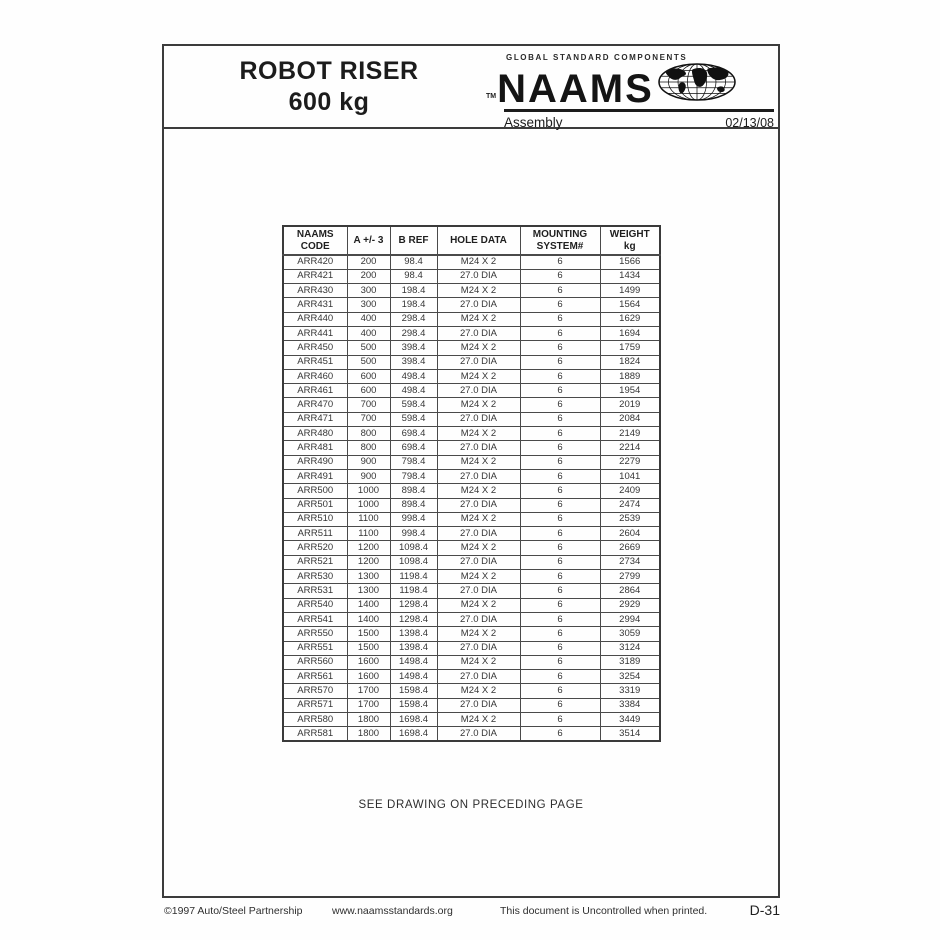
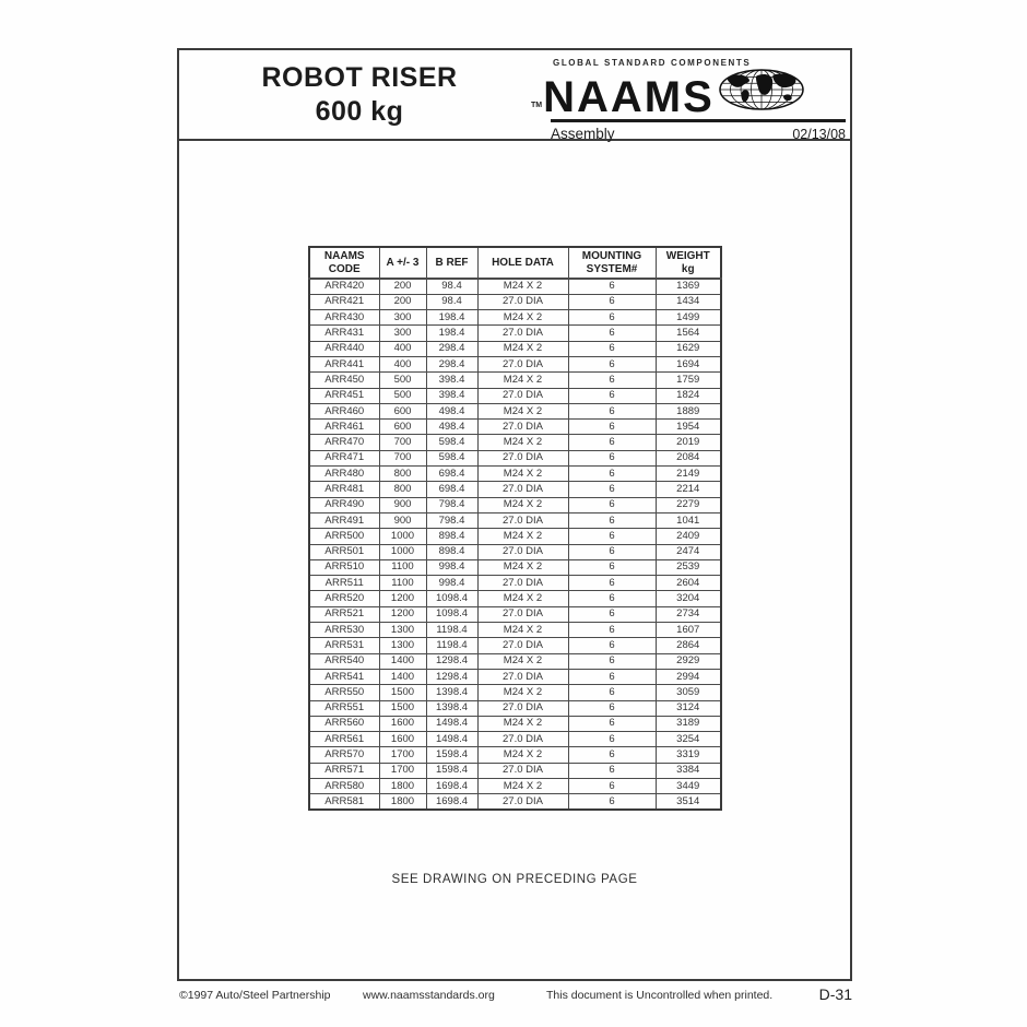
  ROBOT RISER
  600 kg
  GLOBAL STANDARD COMPONENTS
  NAAMS
  Assembly
  02/13/08
  NAAMS CODE	A +/- 3	B REF	HOLE DATA	MOUNTING SYSTEM#	WEIGHT kg
- ARR420	200	98.4	M24 X 2	6	1566
+ ARR420	200	98.4	M24 X 2	6	1369
  ARR421	200	98.4	27.0 DIA	6	1434
  ARR430	300	198.4	M24 X 2	6	1499
  ARR431	300	198.4	27.0 DIA	6	1564
  ARR440	400	298.4	M24 X 2	6	1629
  ARR441	400	298.4	27.0 DIA	6	1694
  ARR450	500	398.4	M24 X 2	6	1759
  ARR451	500	398.4	27.0 DIA	6	1824
  ARR460	600	498.4	M24 X 2	6	1889
  ARR461	600	498.4	27.0 DIA	6	1954
  ARR470	700	598.4	M24 X 2	6	2019
  ARR471	700	598.4	27.0 DIA	6	2084
  ARR480	800	698.4	M24 X 2	6	2149
  ARR481	800	698.4	27.0 DIA	6	2214
  ARR490	900	798.4	M24 X 2	6	2279
  ARR491	900	798.4	27.0 DIA	6	1041
  ARR500	1000	898.4	M24 X 2	6	2409
  ARR501	1000	898.4	27.0 DIA	6	2474
  ARR510	1100	998.4	M24 X 2	6	2539
  ARR511	1100	998.4	27.0 DIA	6	2604
- ARR520	1200	1098.4	M24 X 2	6	2669
+ ARR520	1200	1098.4	M24 X 2	6	3204
  ARR521	1200	1098.4	27.0 DIA	6	2734
- ARR530	1300	1198.4	M24 X 2	6	2799
+ ARR530	1300	1198.4	M24 X 2	6	1607
  ARR531	1300	1198.4	27.0 DIA	6	2864
  ARR540	1400	1298.4	M24 X 2	6	2929
  ARR541	1400	1298.4	27.0 DIA	6	2994
  ARR550	1500	1398.4	M24 X 2	6	3059
  ARR551	1500	1398.4	27.0 DIA	6	3124
  ARR560	1600	1498.4	M24 X 2	6	3189
  ARR561	1600	1498.4	27.0 DIA	6	3254
  ARR570	1700	1598.4	M24 X 2	6	3319
  ARR571	1700	1598.4	27.0 DIA	6	3384
  ARR580	1800	1698.4	M24 X 2	6	3449
  ARR581	1800	1698.4	27.0 DIA	6	3514
  SEE DRAWING ON PRECEDING PAGE
  ©1997 Auto/Steel Partnership
  www.naamsstandards.org
  This document is Uncontrolled when printed.
  D-31
